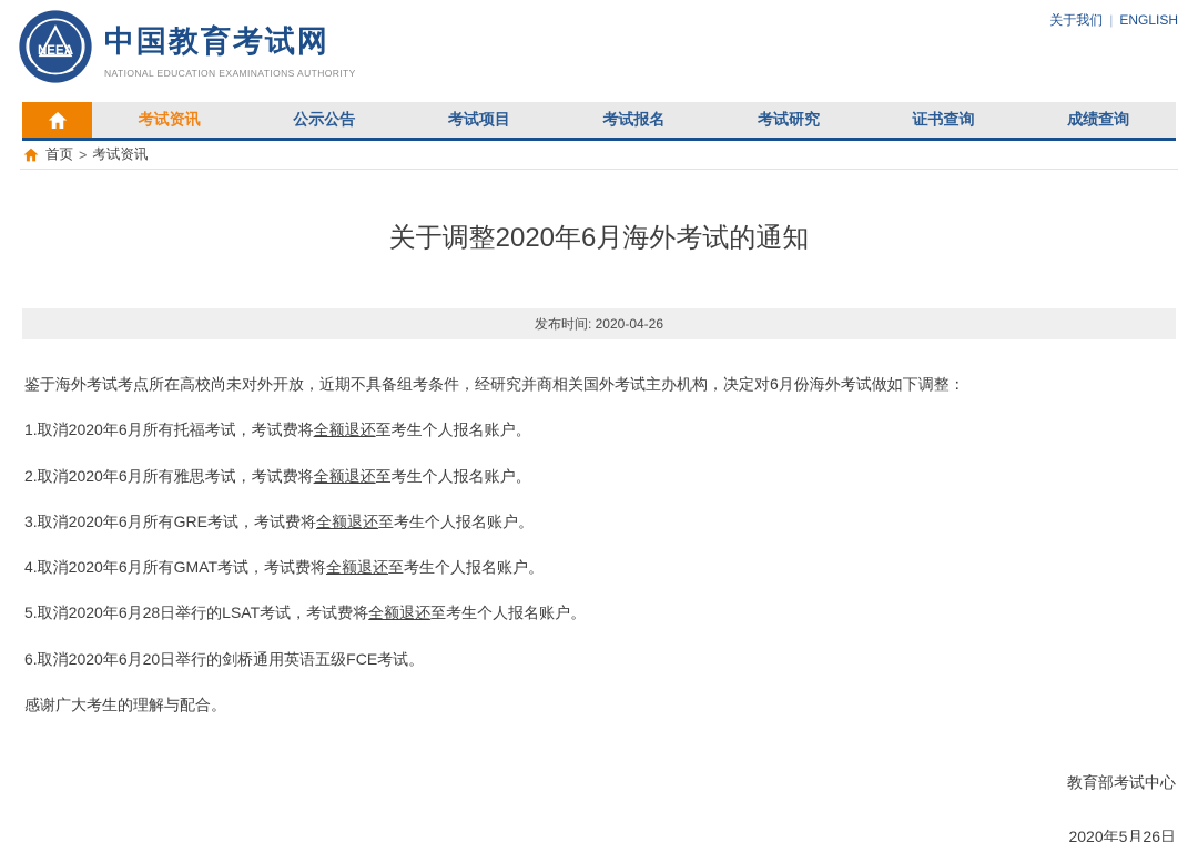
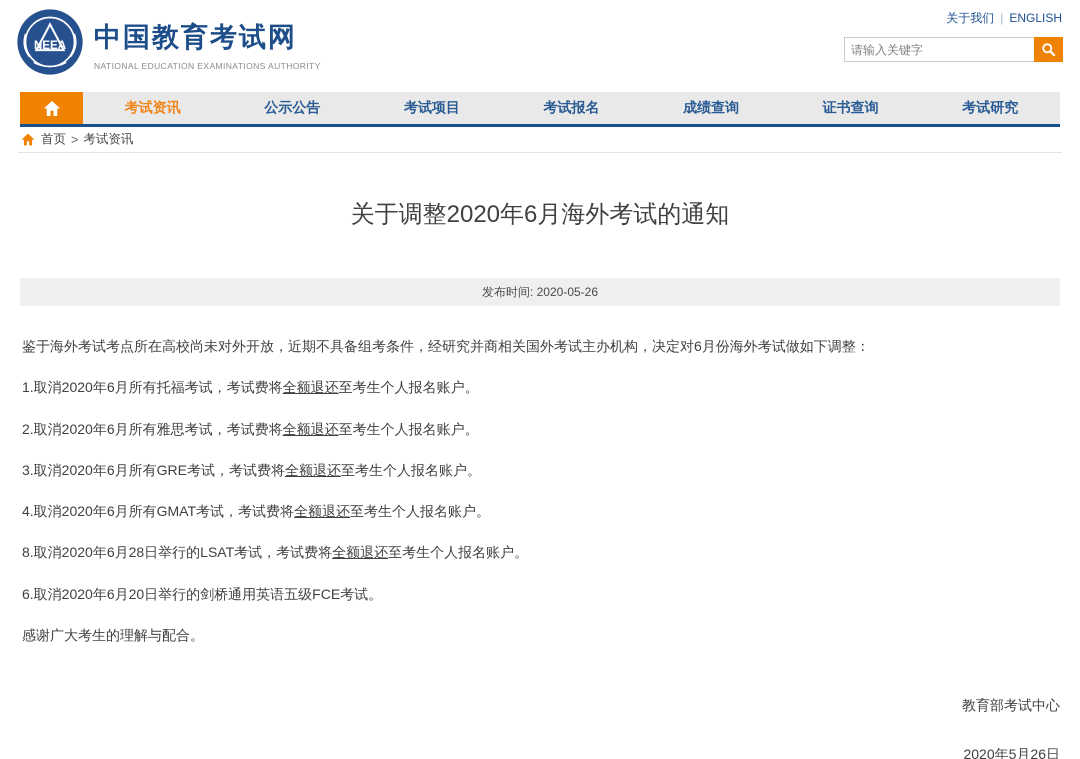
  NEEA
  中国教育考试网
  NATIONAL EDUCATION EXAMINATIONS AUTHORITY
  关于我们 | ENGLISH
+ 请输入关键字
  考试资讯
  公示公告
  考试项目
  考试报名
- 考试研究
+ 成绩查询
  证书查询
- 成绩查询
+ 考试研究
  首页
  >
  考试资讯
  关于调整2020年6月海外考试的通知
- 发布时间: 2020-04-26
+ 发布时间: 2020-05-26
  鉴于海外考试考点所在高校尚未对外开放，近期不具备组考条件，经研究并商相关国外考试主办机构，决定对6月份海外考试做如下调整：
  1.取消2020年6月所有托福考试，考试费将全额退还至考生个人报名账户。
  2.取消2020年6月所有雅思考试，考试费将全额退还至考生个人报名账户。
  3.取消2020年6月所有GRE考试，考试费将全额退还至考生个人报名账户。
  4.取消2020年6月所有GMAT考试，考试费将全额退还至考生个人报名账户。
- 5.取消2020年6月28日举行的LSAT考试，考试费将全额退还至考生个人报名账户。
+ 8.取消2020年6月28日举行的LSAT考试，考试费将全额退还至考生个人报名账户。
  6.取消2020年6月20日举行的剑桥通用英语五级FCE考试。
  感谢广大考生的理解与配合。
  教育部考试中心
  2020年5月26日
